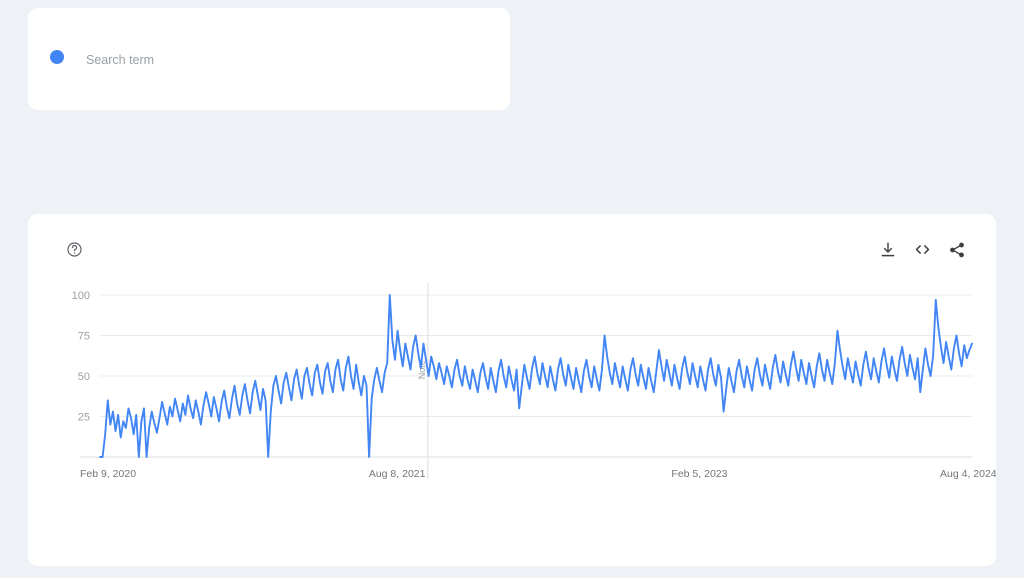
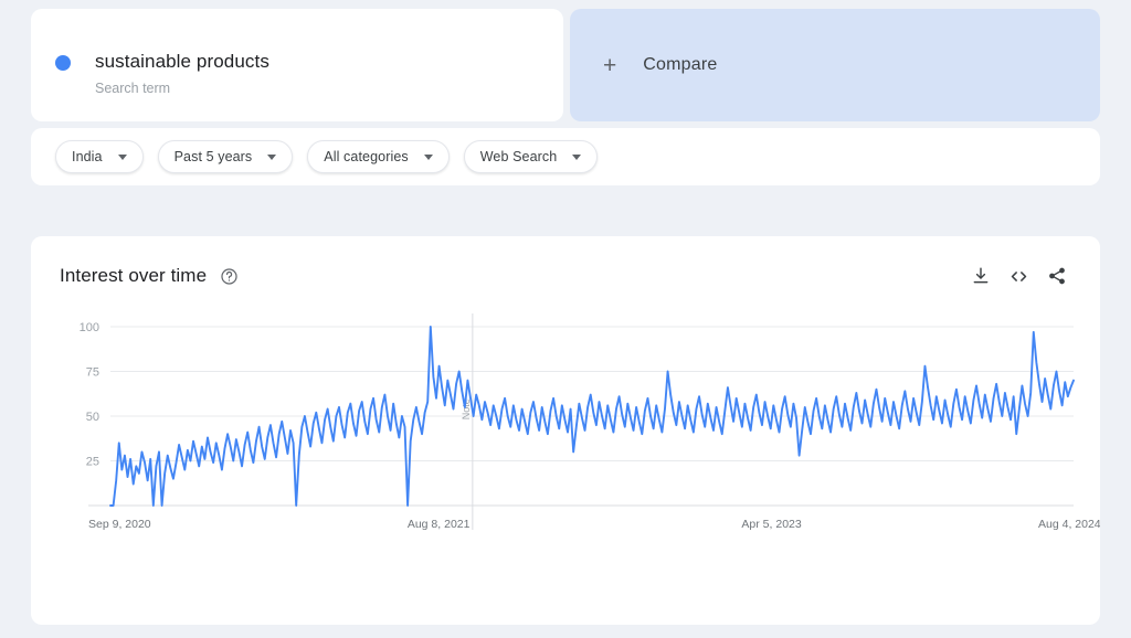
+ sustainable products
  Search term
+ +
+ Compare
+ India
+ Past 5 years
+ All categories
+ Web Search
+ Interest over time
  25
  50
  75
  100
- Feb 9, 2020
+ Sep 9, 2020
  Aug 8, 2021
- Feb 5, 2023
+ Apr 5, 2023
  Aug 4, 2024
